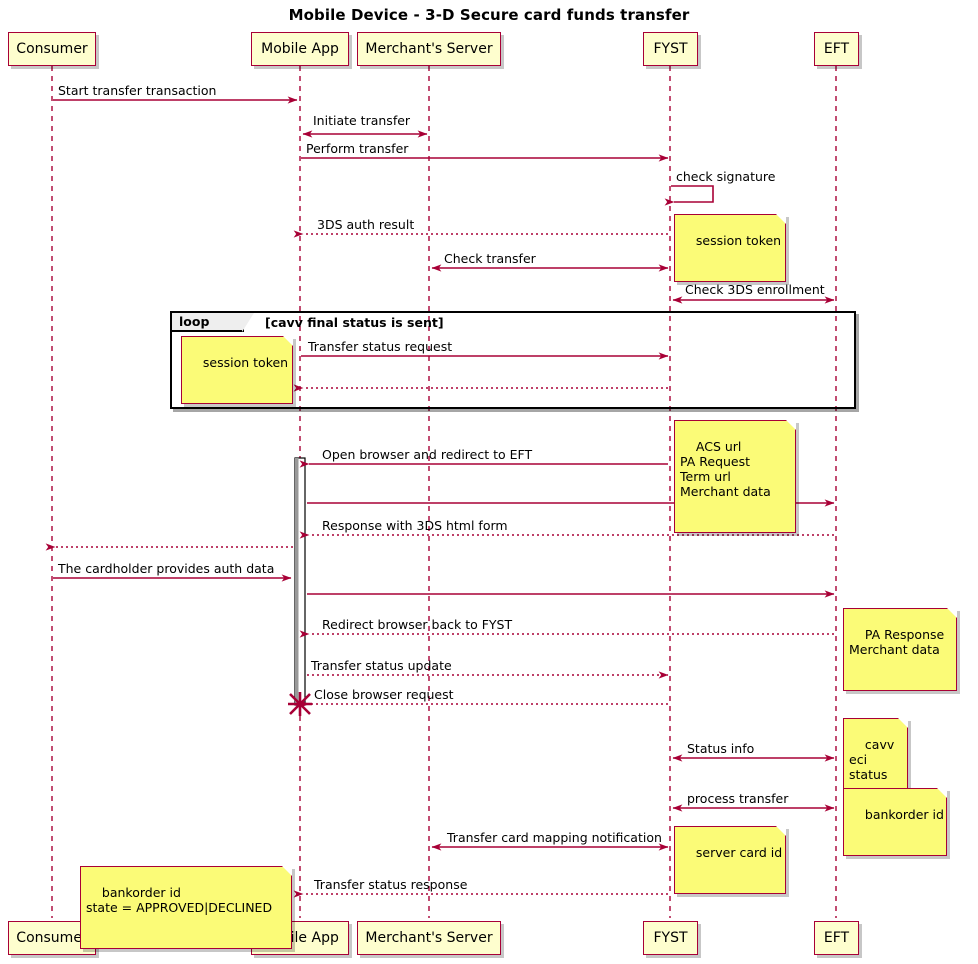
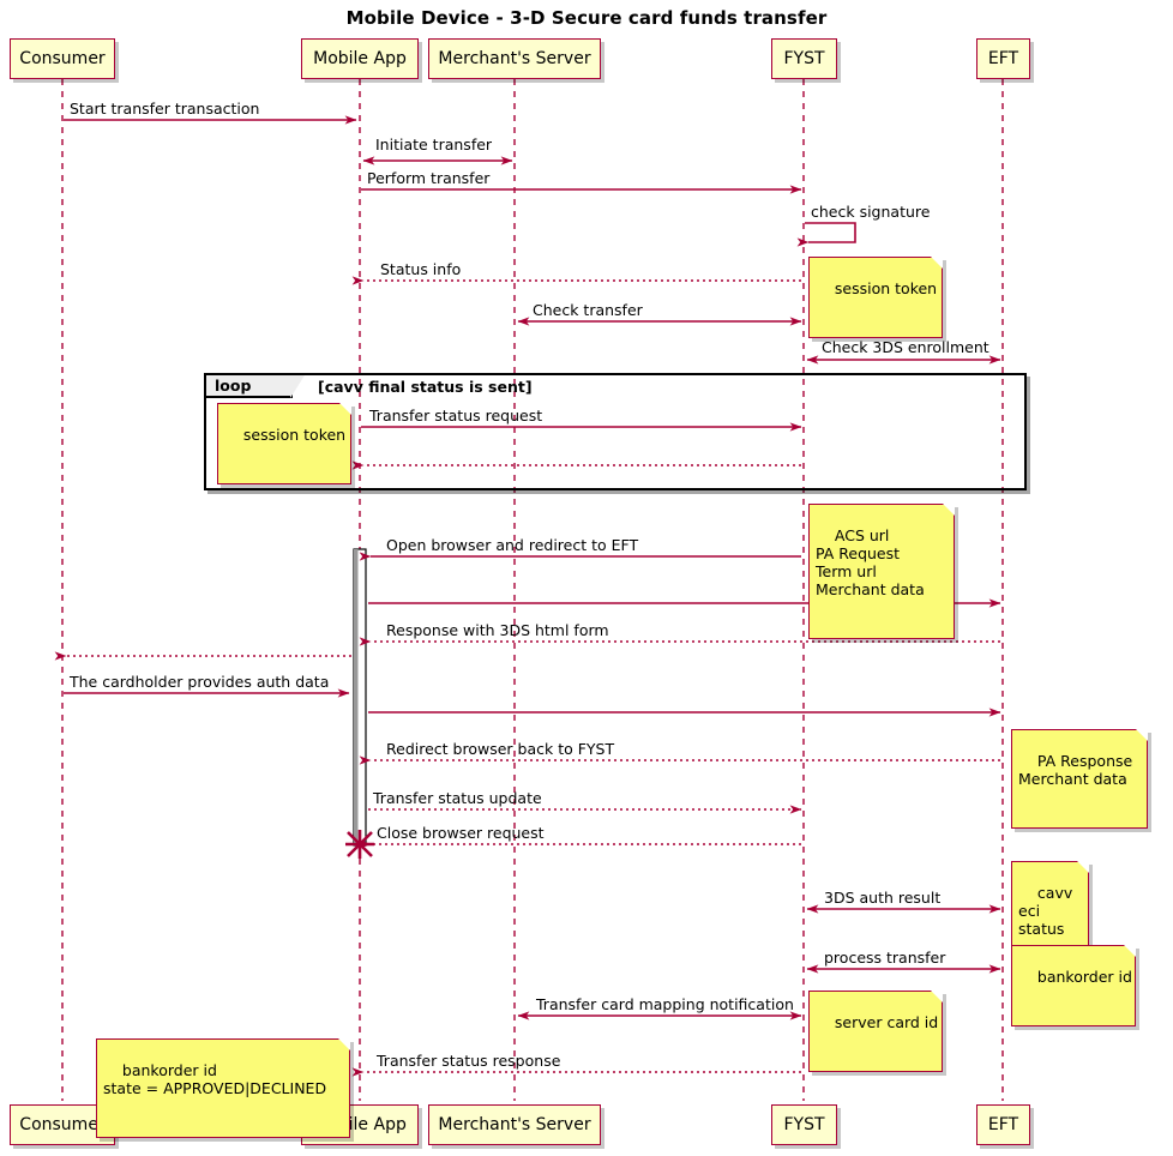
  Mobile Device - 3-D Secure card funds transfer
  Consumer
  Mobile App
  Merchant's Server
  FYST
  EFT
  Consume
  Merchant's Server
  FYST
  EFT
  loop
  [cavv final status is sent]
  Start transfer transaction
  Initiate transfer
  Perform transfer
  check signature
- 3DS auth result
+ Status info
  Check transfer
  Check 3DS enrollment
  Transfer status request
  Open browser and redirect to EFT
  Response with 3DS html form
  The cardholder provides auth data
  Redirect browser back to FYST
  Transfer status update
  Close browser request
- Status info
+ 3DS auth result
  process transfer
  Transfer card mapping notification
  Transfer status response
  session token
  session token
  ACS url
  PA Request
  Term url
  Merchant data
  PA Response
  Merchant data
  cavv
  eci
  status
  bankorder id
  server card id
  bankorder id
  state = APPROVED|DECLINED
